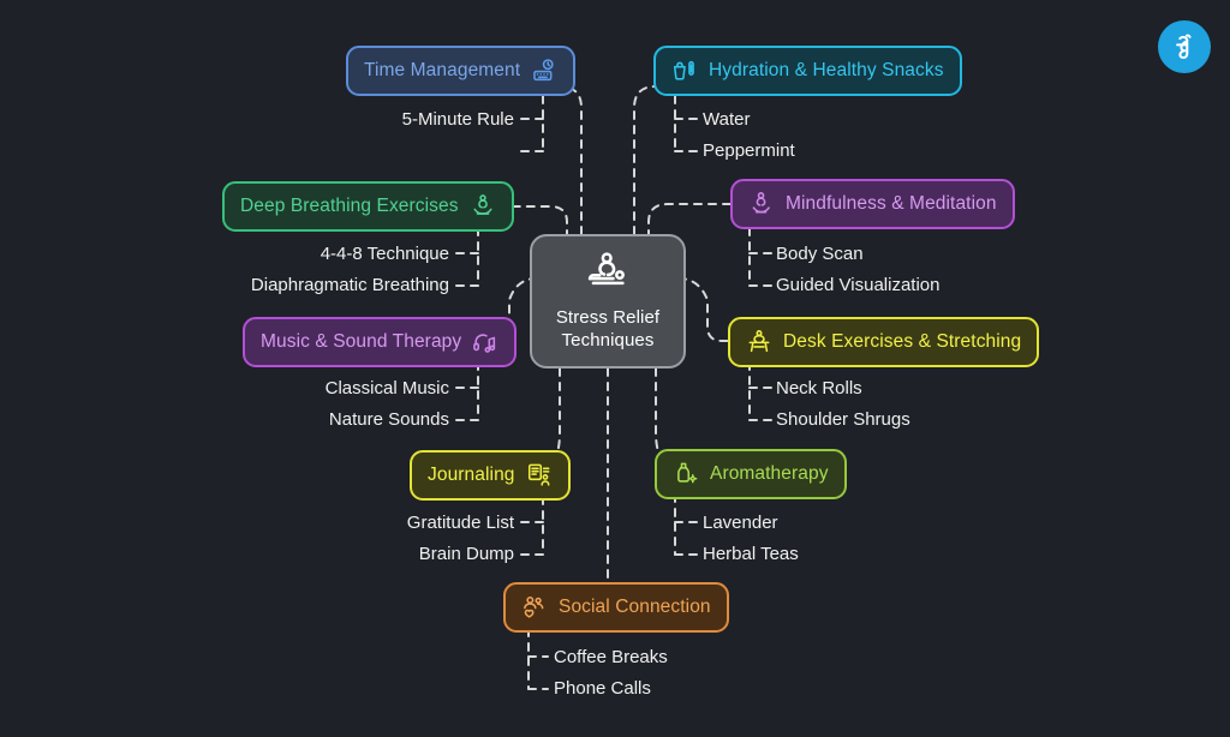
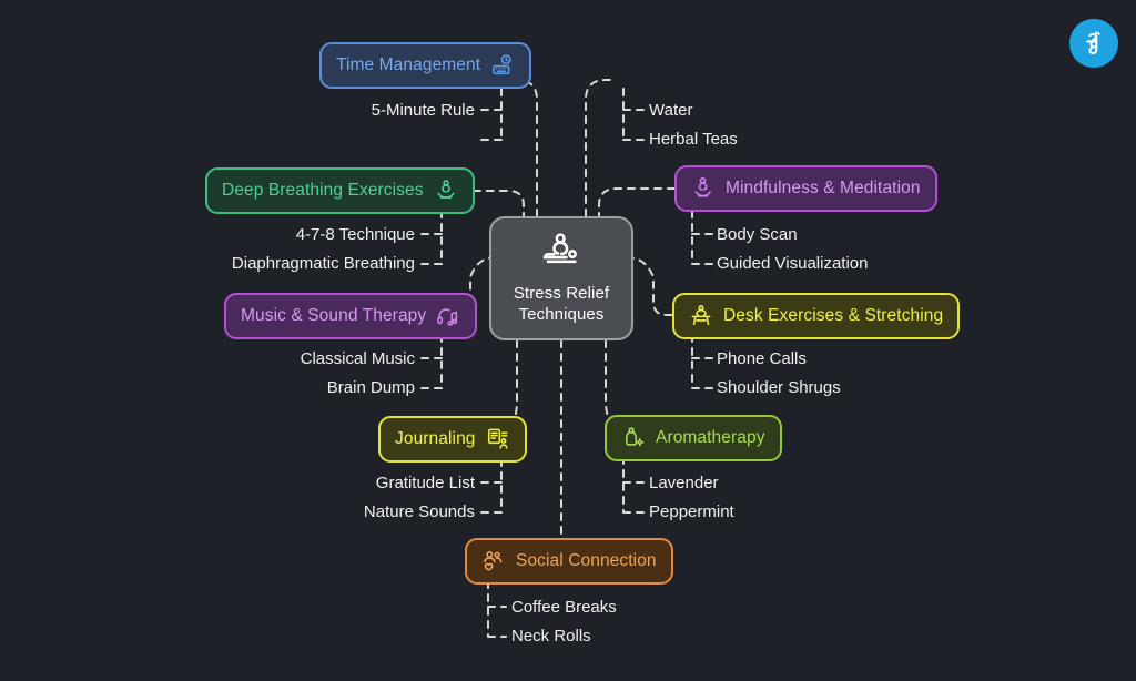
  Stress Relief Techniques
  Time Management
- Hydration & Healthy Snacks
  Deep Breathing Exercises
  Mindfulness & Meditation
  Music & Sound Therapy
  Desk Exercises & Stretching
  Journaling
  Aromatherapy
  Social Connection
  5-Minute Rule
  Water
- Peppermint
+ Herbal Teas
- 4-4-8 Technique
+ 4-7-8 Technique
  Diaphragmatic Breathing
  Body Scan
  Guided Visualization
  Classical Music
- Nature Sounds
+ Brain Dump
- Neck Rolls
+ Phone Calls
  Shoulder Shrugs
  Gratitude List
- Brain Dump
+ Nature Sounds
  Lavender
- Herbal Teas
+ Peppermint
  Coffee Breaks
- Phone Calls
+ Neck Rolls
